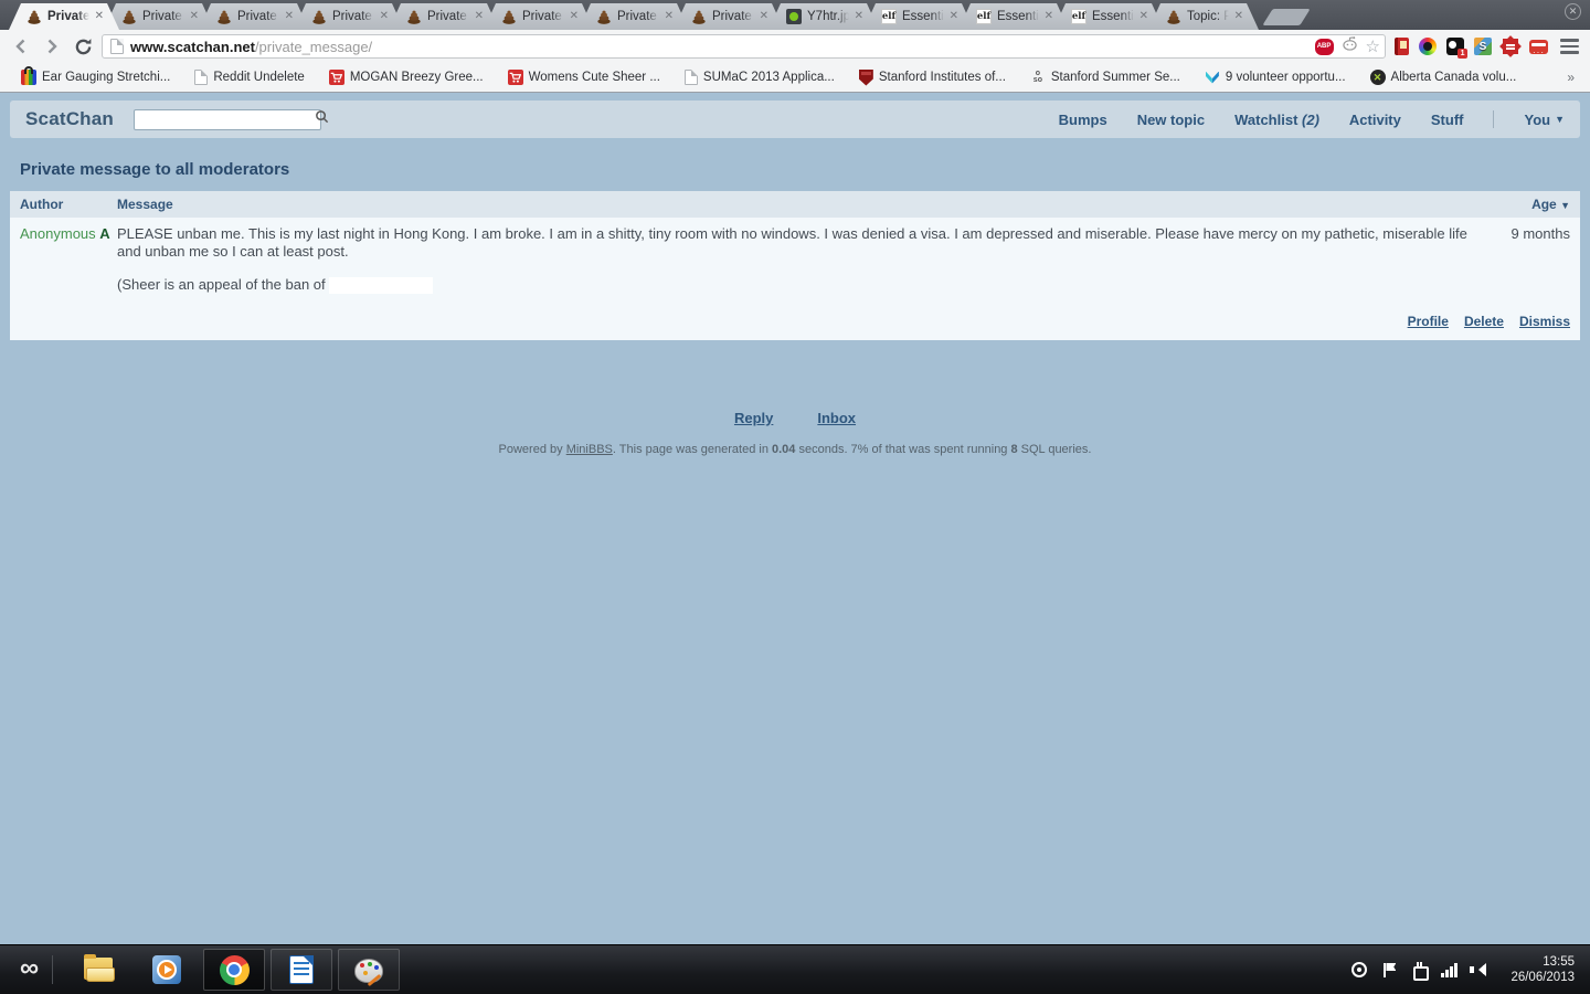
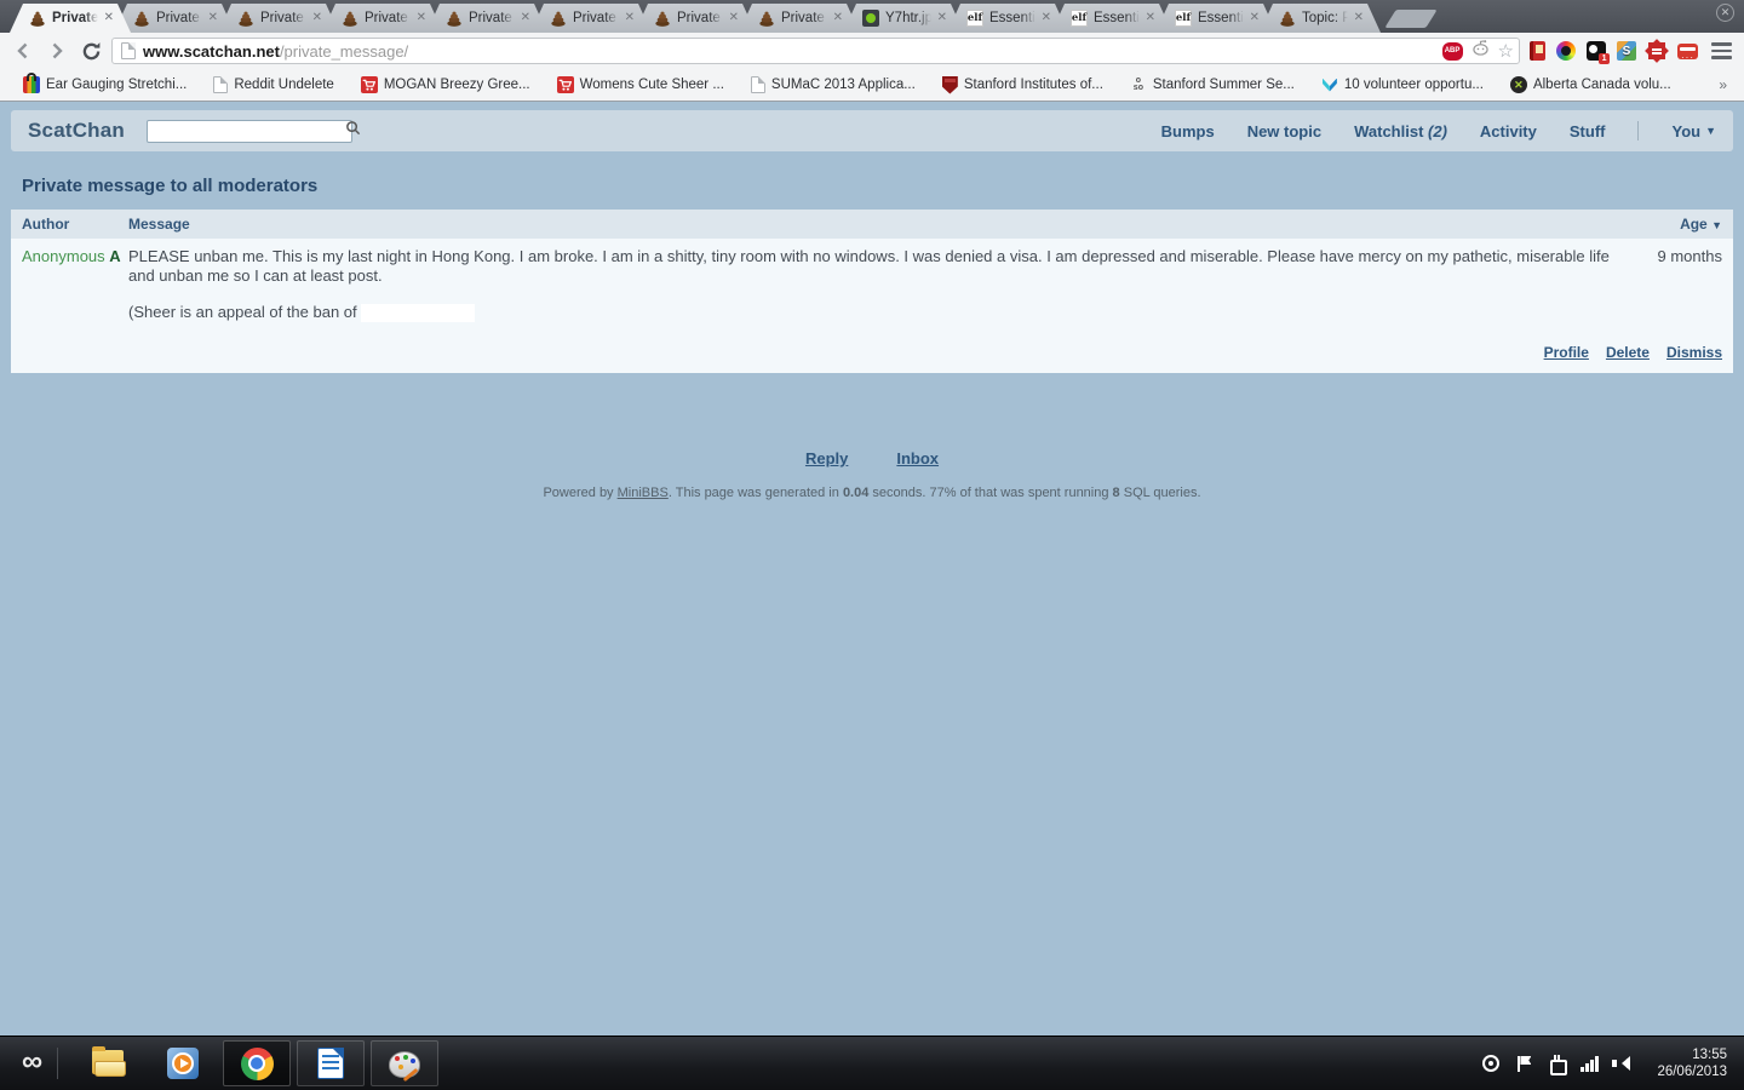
  Private
  ✕
  Private
  ✕
  Private
  ✕
  Private
  ✕
  Private
  ✕
  Private
  ✕
  Private
  ✕
  Private
  ✕
  Y7htr.jp
  ✕
  elf
  Essenti
  ✕
  elf
  Essenti
  ✕
  elf
  Essenti
  ✕
  Topic: P
  ✕
  ✕
  www.scatchan.net/private_message/
  ☆
  S
  Ear Gauging Stretchi...
  Reddit Undelete
  MOGAN Breezy Gree...
  Womens Cute Sheer ...
  SUMaC 2013 Applica...
  Stanford Institutes of...
  Stanford Summer Se...
- 9 volunteer opportu...
+ 10 volunteer opportu...
  ✕
  Alberta Canada volu...
  »
  ScatChan
  Bumps
  New topic
  Watchlist (2)
  Activity
  Stuff
  You
  ▼
  Private message to all moderators
  Author
  Message
  Age ▼
  Anonymous A
  PLEASE unban me. This is my last night in Hong Kong. I am broke. I am in a shitty, tiny room with no windows. I was denied a visa. I am depressed and miserable. Please have mercy on my pathetic, miserable life and unban me so I can at least post.
  (Sheer is an appeal of the ban of
  9 months
  Profile Delete Dismiss
  Reply Inbox
- Powered by MiniBBS. This page was generated in 0.04 seconds. 7% of that was spent running 8 SQL queries.
+ Powered by MiniBBS. This page was generated in 0.04 seconds. 77% of that was spent running 8 SQL queries.
  ∞
  13:55
  26/06/2013
